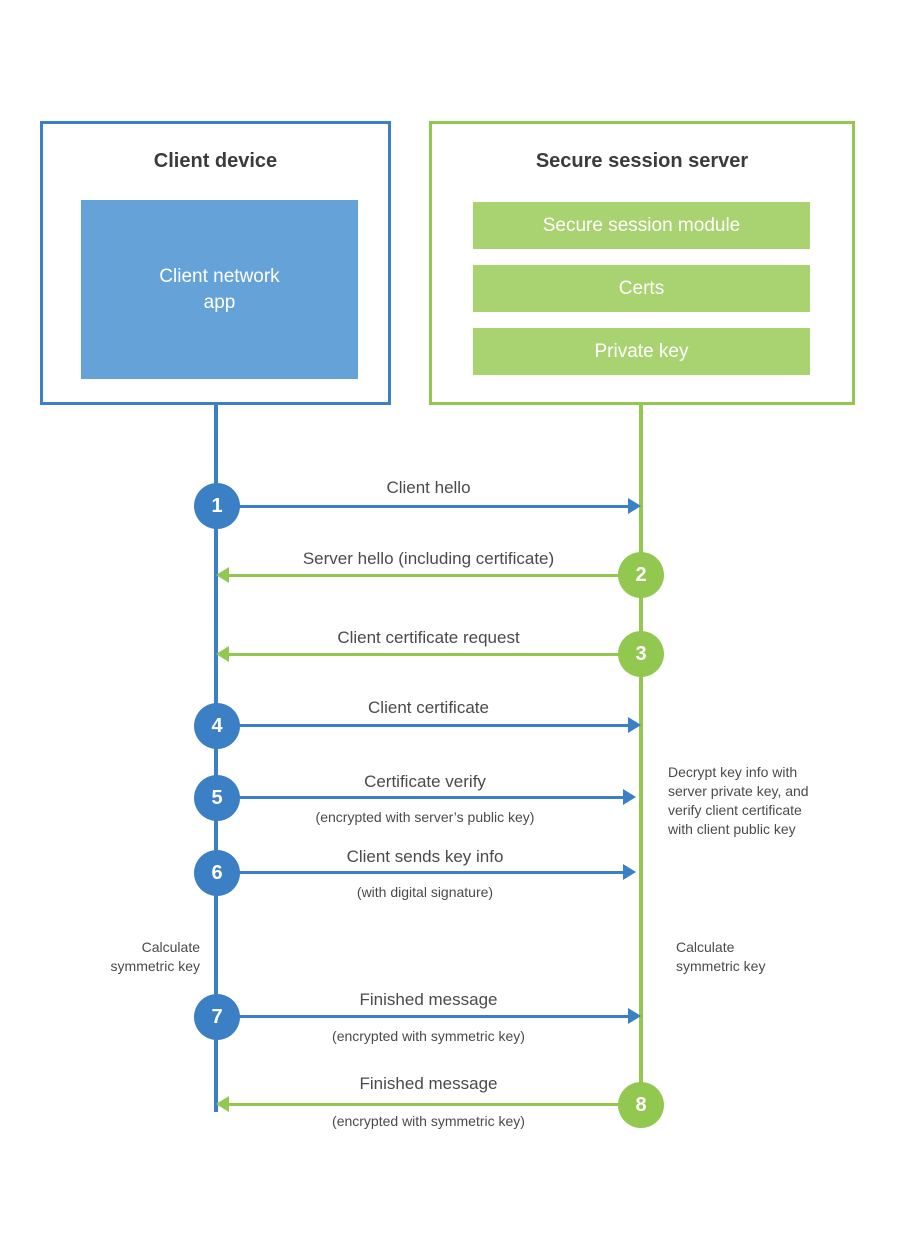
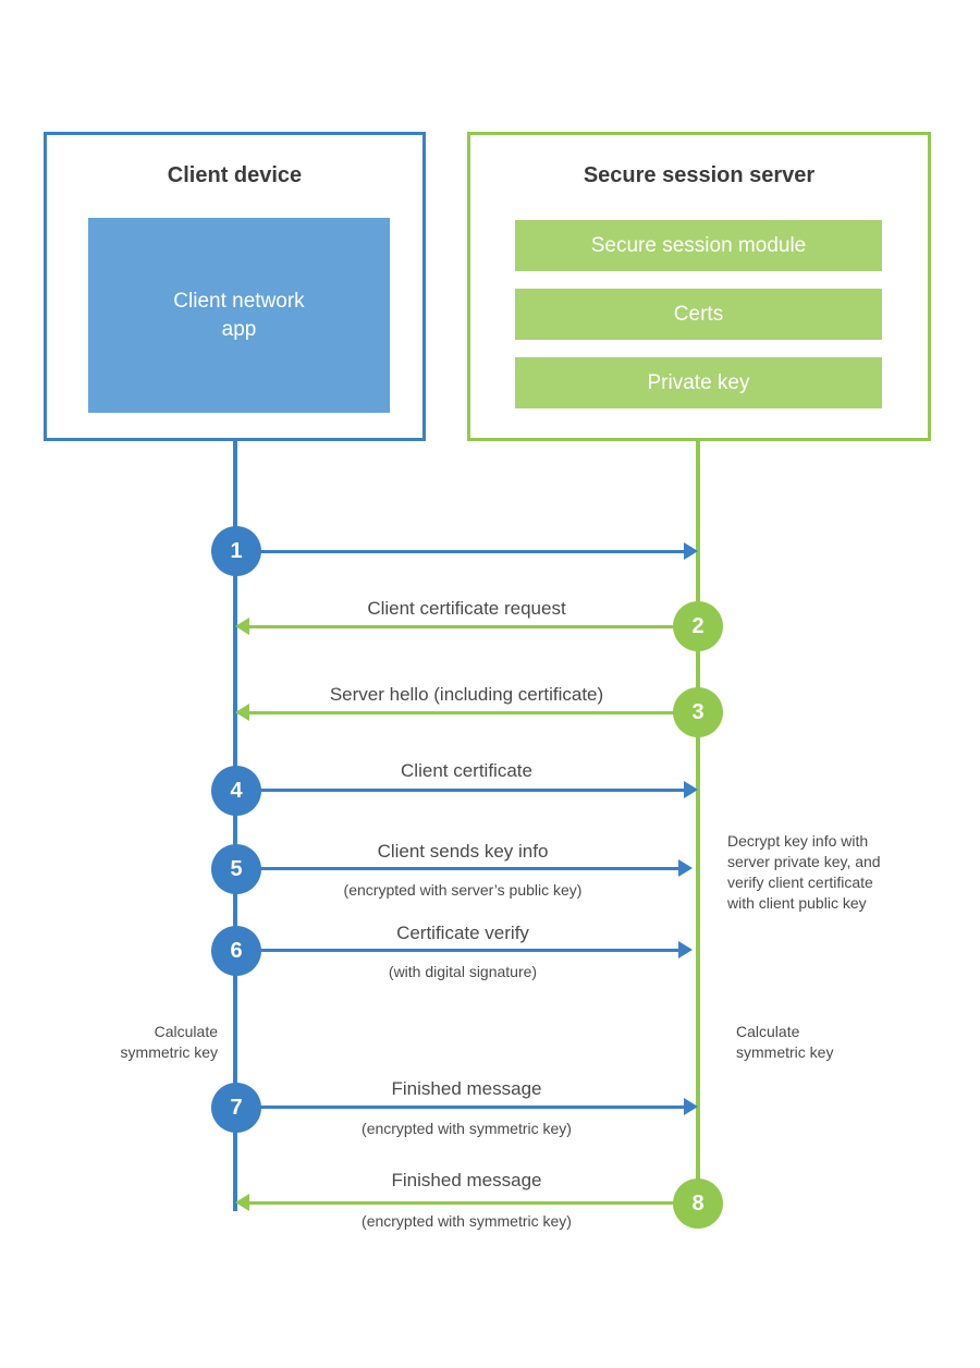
  Client device
  Client network
  app
  Secure session server
  Secure session module
  Certs
  Private key
- Client hello
  1
- Server hello (including certificate)
+ Client certificate request
  2
- Client certificate request
+ Server hello (including certificate)
  3
  Client certificate
  4
- Certificate verify
+ Client sends key info
  (encrypted with server’s public key)
  5
- Client sends key info
+ Certificate verify
  (with digital signature)
  6
  Decrypt key info with
  server private key, and
  verify client certificate
  with client public key
  Calculate
  symmetric key
  Calculate
  symmetric key
  Finished message
  (encrypted with symmetric key)
  7
  Finished message
  (encrypted with symmetric key)
  8
